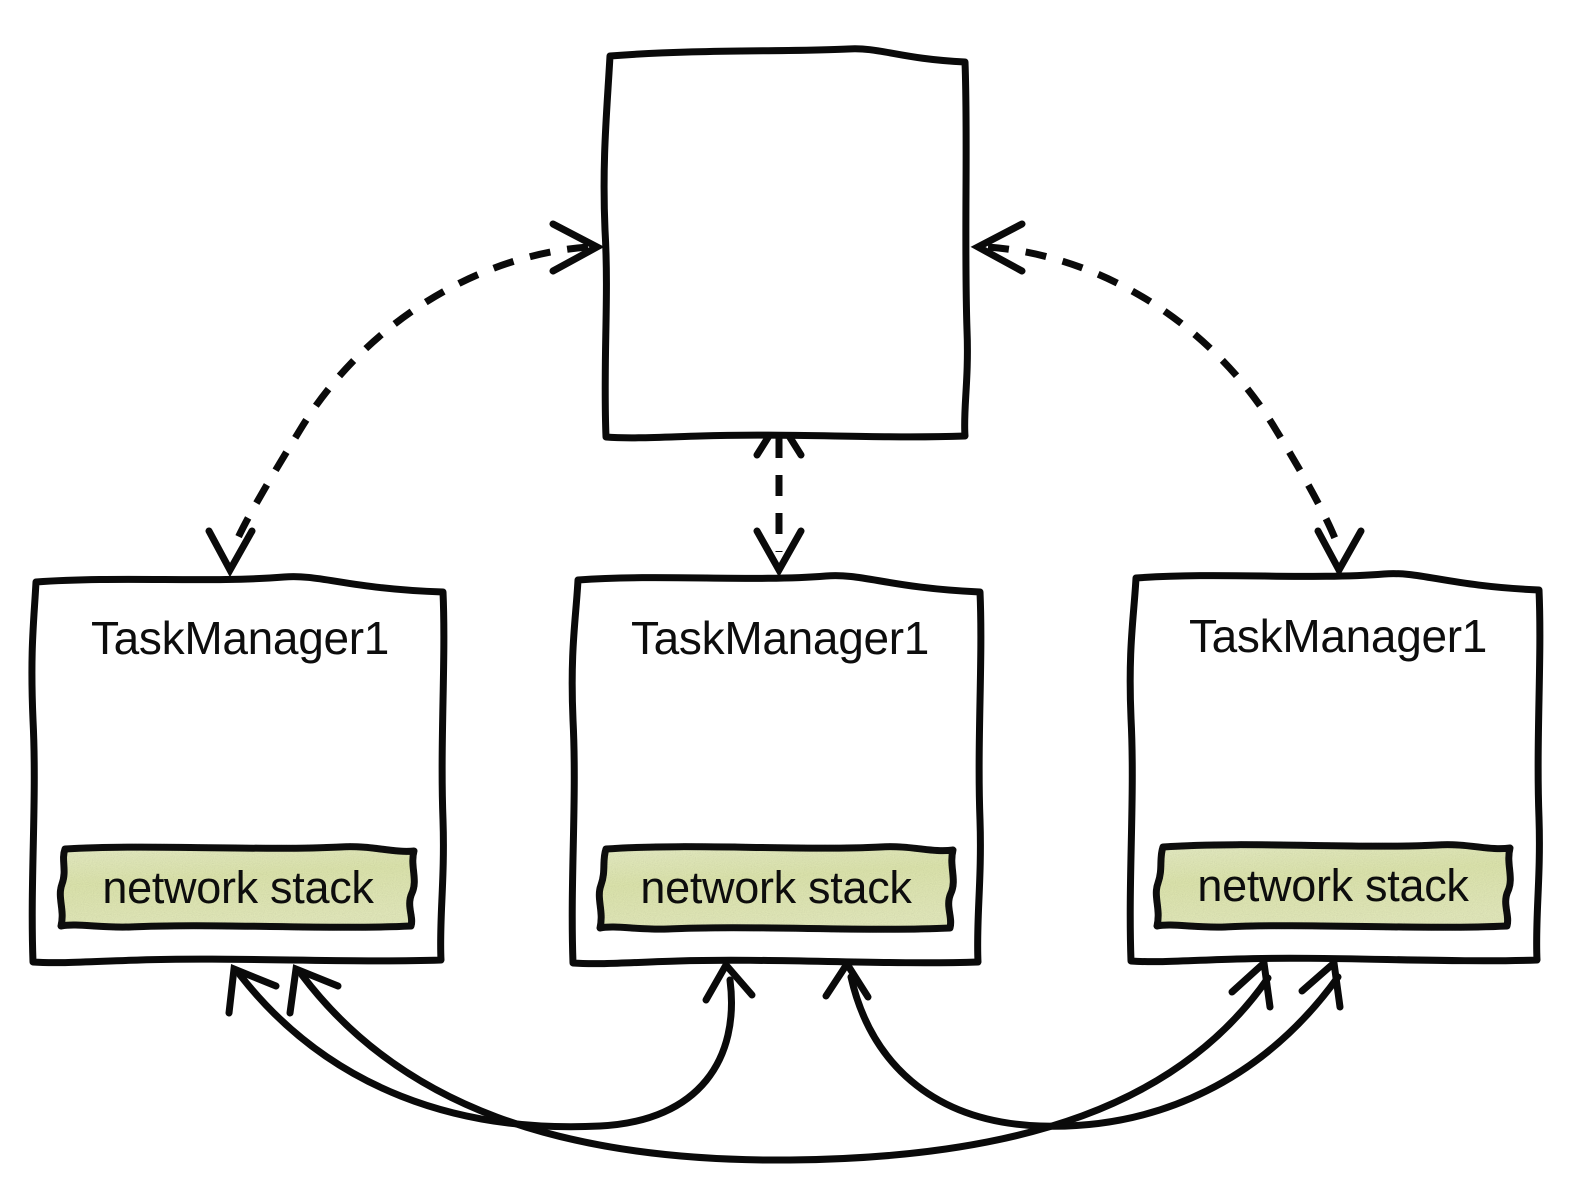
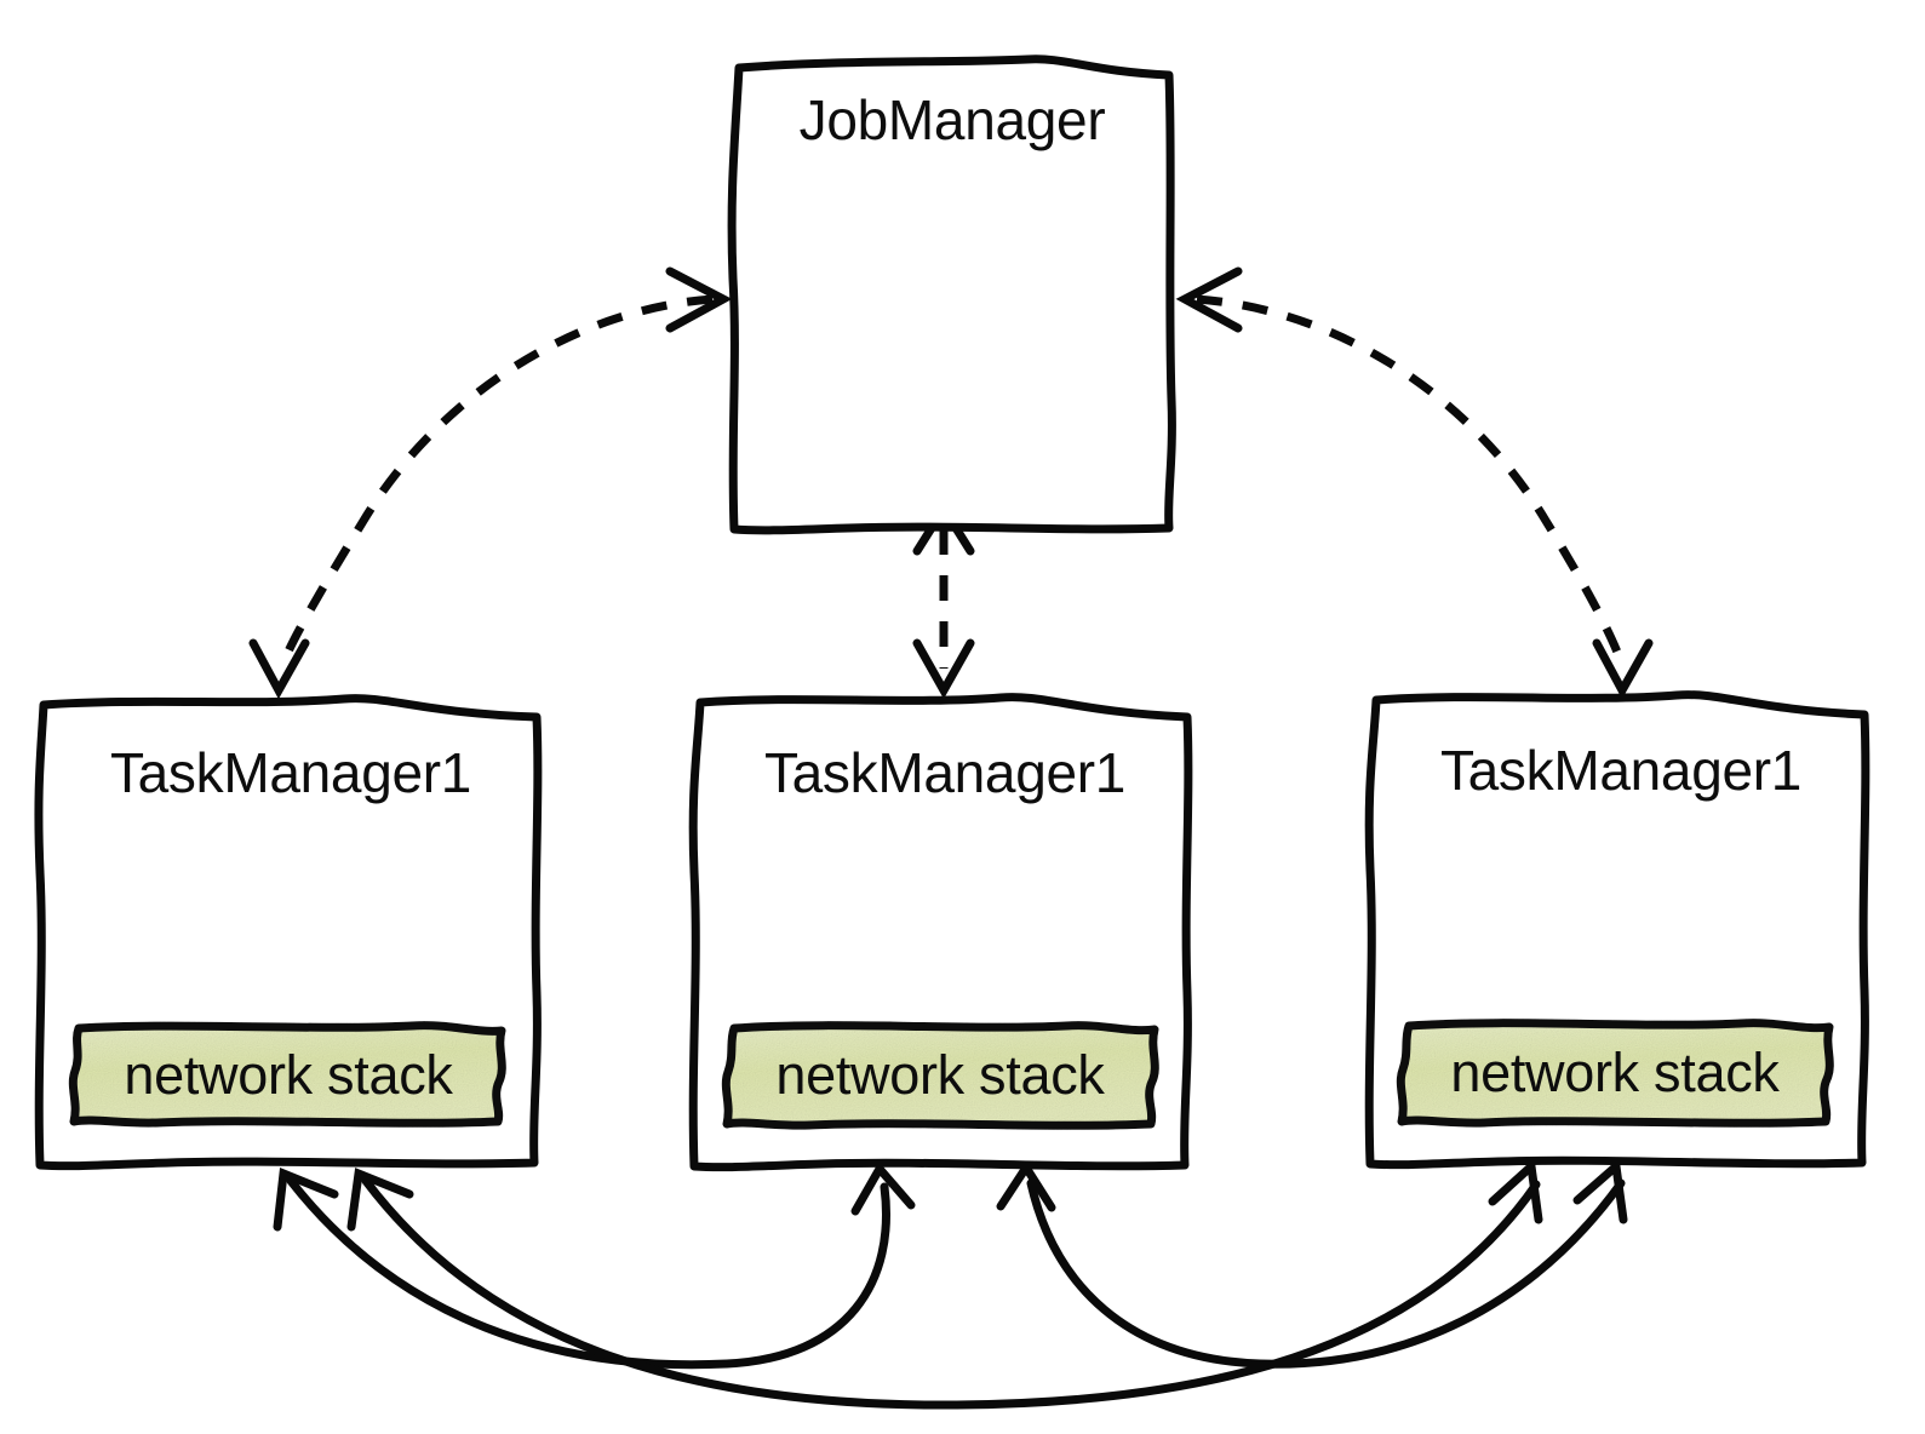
+ JobManager
  TaskManager1
  network stack
  TaskManager1
  network stack
  TaskManager1
  network stack
